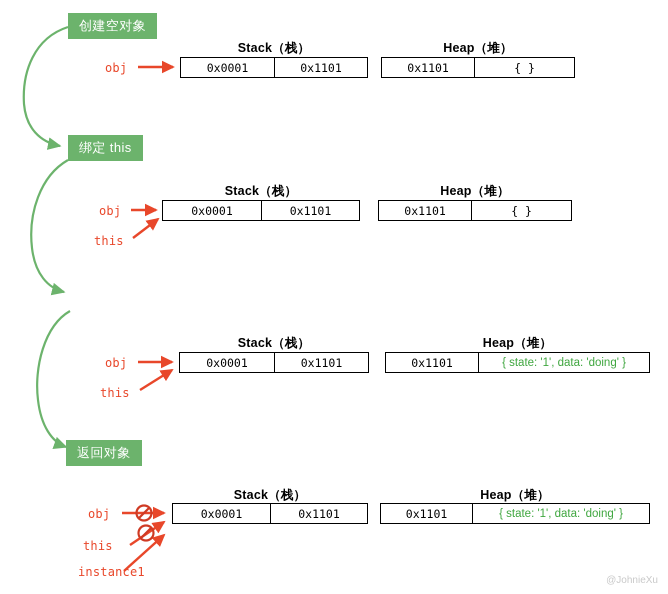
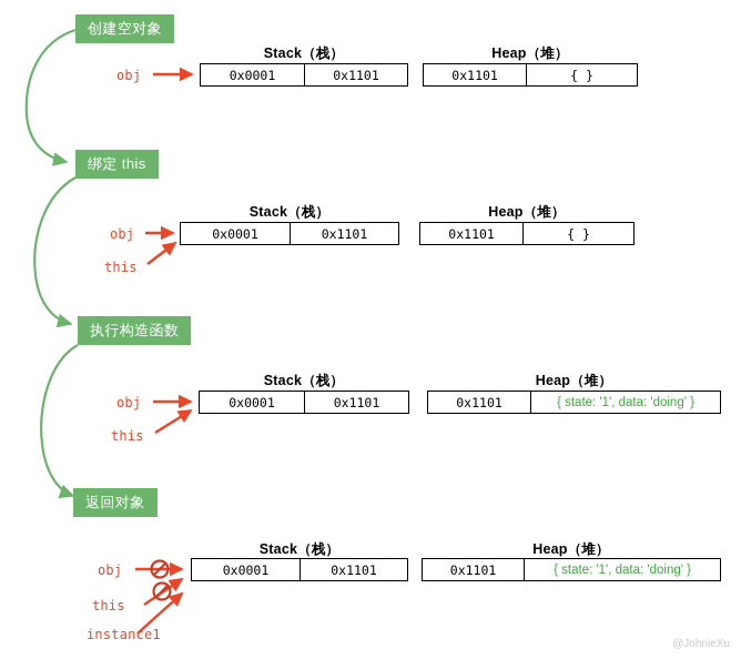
  创建空对象
  Stack（栈）
  0x0001
  0x1101
  Heap（堆）
  0x1101
  { }
  obj
  绑定 this
  Stack（栈）
  0x0001
  0x1101
  Heap（堆）
  0x1101
  { }
  obj
  this
+ 执行构造函数
  Stack（栈）
  0x0001
  0x1101
  Heap（堆）
  0x1101
  { state: '1', data: 'doing' }
  obj
  this
  返回对象
  Stack（栈）
  0x0001
  0x1101
  Heap（堆）
  0x1101
  { state: '1', data: 'doing' }
  obj
  this
  instance1
  @JohnieXu
